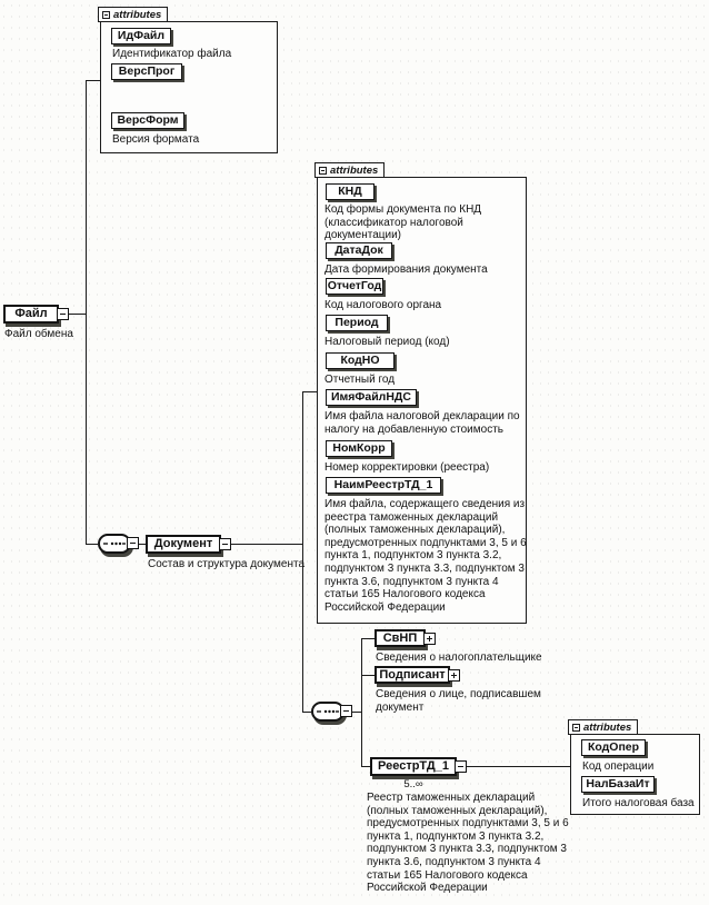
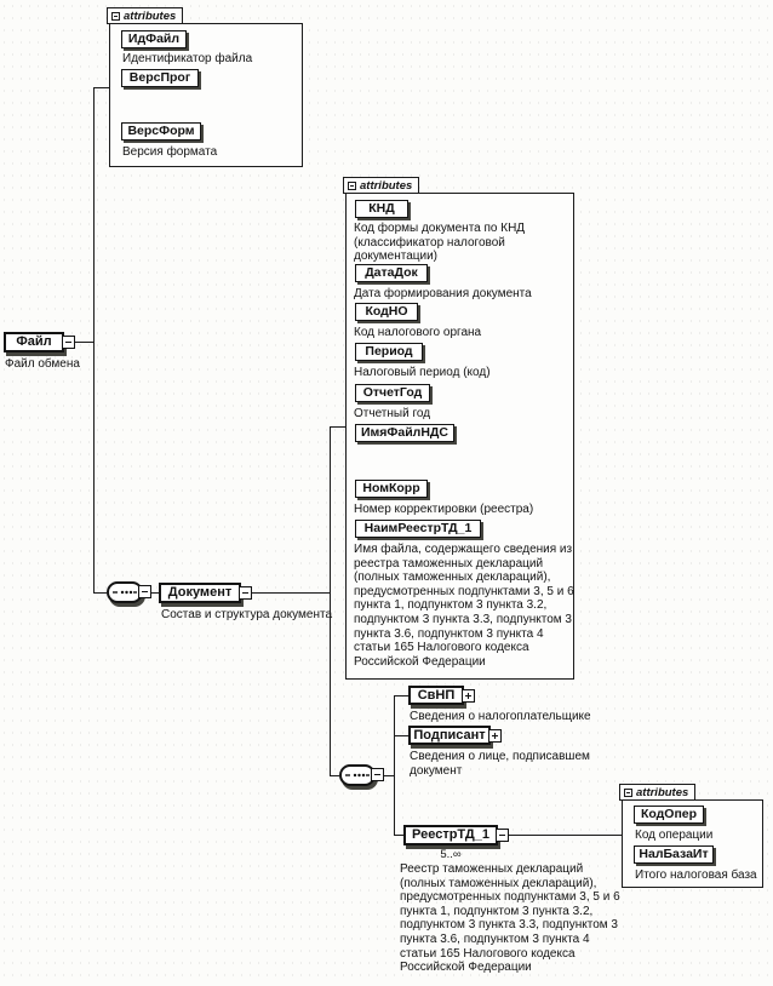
  attributes
  ИдФайл
  Идентификатор файла
  ВерсПрог
  ВерсФорм
  Версия формата
  Файл
  Файл обмена
  Документ
  Состав и структура документ
  attributes
  КНД
  Код формы документа по КНД
  (классификатор налоговой
  документации)
  ДатаДок
  Дата формирования документа
- ОтчетГод
+ КодНО
  Код налогового органа
  Период
  Налоговый период (код)
- КодНО
+ ОтчетГод
  Отчетный год
  ИмяФайлНДС
- Имя файла налоговой декларации по
- налогу на добавленную стоимость
  НомКорр
  Номер корректировки (реестра)
  НаимРеестрТД_1
  Имя файла, содержащего сведения из
  реестра таможенных деклараций
  (полных таможенных деклараций),
  предусмотренных подпунктами 3, 5 и 6
  пункта 1, подпунктом 3 пункта 3.2,
  подпунктом 3 пункта 3.3, подпунктом 3
  пункта 3.6, подпунктом 3 пункта 4
  статьи 165 Налогового кодекса
  Российской Федерации
  СвНП
  Сведения о налогоплательщике
  Подписант
  Сведения о лице, подписавшем
  документ
  РеестрТД_1
  5..∞
  Реестр таможенных деклараций
  (полных таможенных деклараций),
  предусмотренных подпунктами 3, 5 и 6
  пункта 1, подпунктом 3 пункта 3.2,
  подпунктом 3 пункта 3.3, подпунктом 3
  пункта 3.6, подпунктом 3 пункта 4
  статьи 165 Налогового кодекса
  Российской Федерации
  attributes
  КодОпер
  Код операции
  НалБазаИт
  Итого налоговая база
